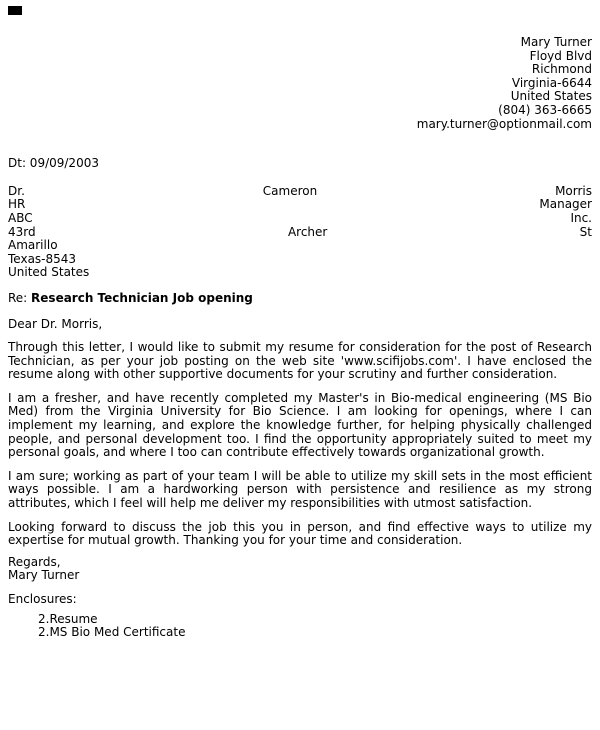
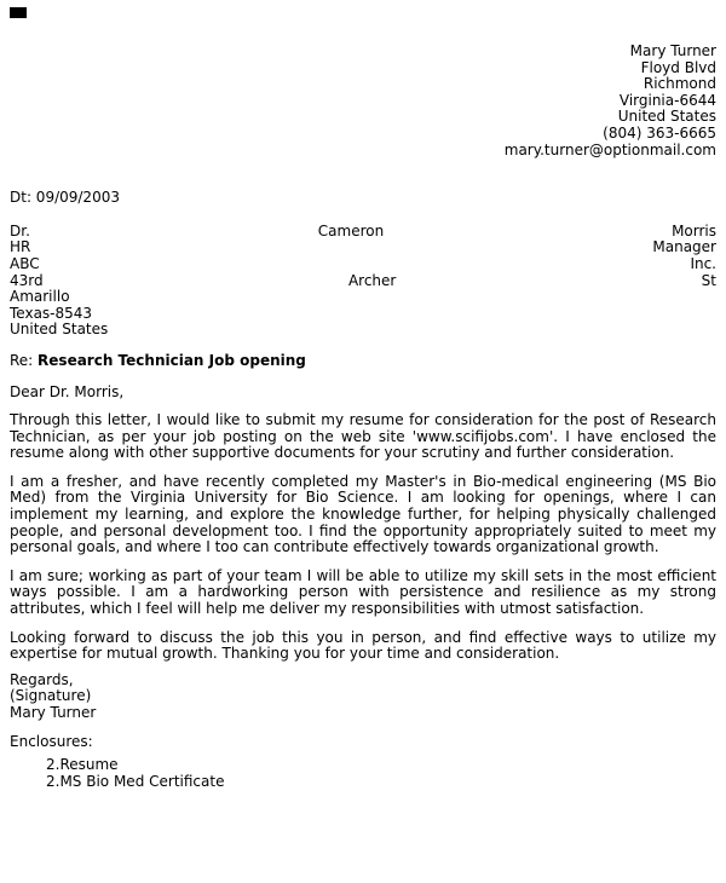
  Mary Turner
  Floyd Blvd
  Richmond
  Virginia-6644
  United States
  (804) 363-6665
  mary.turner@optionmail.com
  Dt: 09/09/2003
  Dr.
  Cameron
  Morris
  HR
  Manager
  ABC
  Inc.
  43rd
  Archer
  St
  Amarillo
  Texas-8543
  United States
  Re: Research Technician Job opening
  Dear Dr. Morris,
  Through this letter, I would like to submit my resume for consideration for the post of Research Technician, as per your job posting on the web site 'www.scifijobs.com'. I have enclosed the resume along with other supportive documents for your scrutiny and further consideration.
  I am a fresher, and have recently completed my Master's in Bio-medical engineering (MS Bio Med) from the Virginia University for Bio Science. I am looking for openings, where I can implement my learning, and explore the knowledge further, for helping physically challenged people, and personal development too. I find the opportunity appropriately suited to meet my personal goals, and where I too can contribute effectively towards organizational growth.
  I am sure; working as part of your team I will be able to utilize my skill sets in the most efficient ways possible. I am a hardworking person with persistence and resilience as my strong attributes, which I feel will help me deliver my responsibilities with utmost satisfaction.
  Looking forward to discuss the job this you in person, and find effective ways to utilize my expertise for mutual growth. Thanking you for your time and consideration.
  Regards,
+ (Signature)
  Mary Turner
  Enclosures:
  2.Resume
  2.MS Bio Med Certificate
